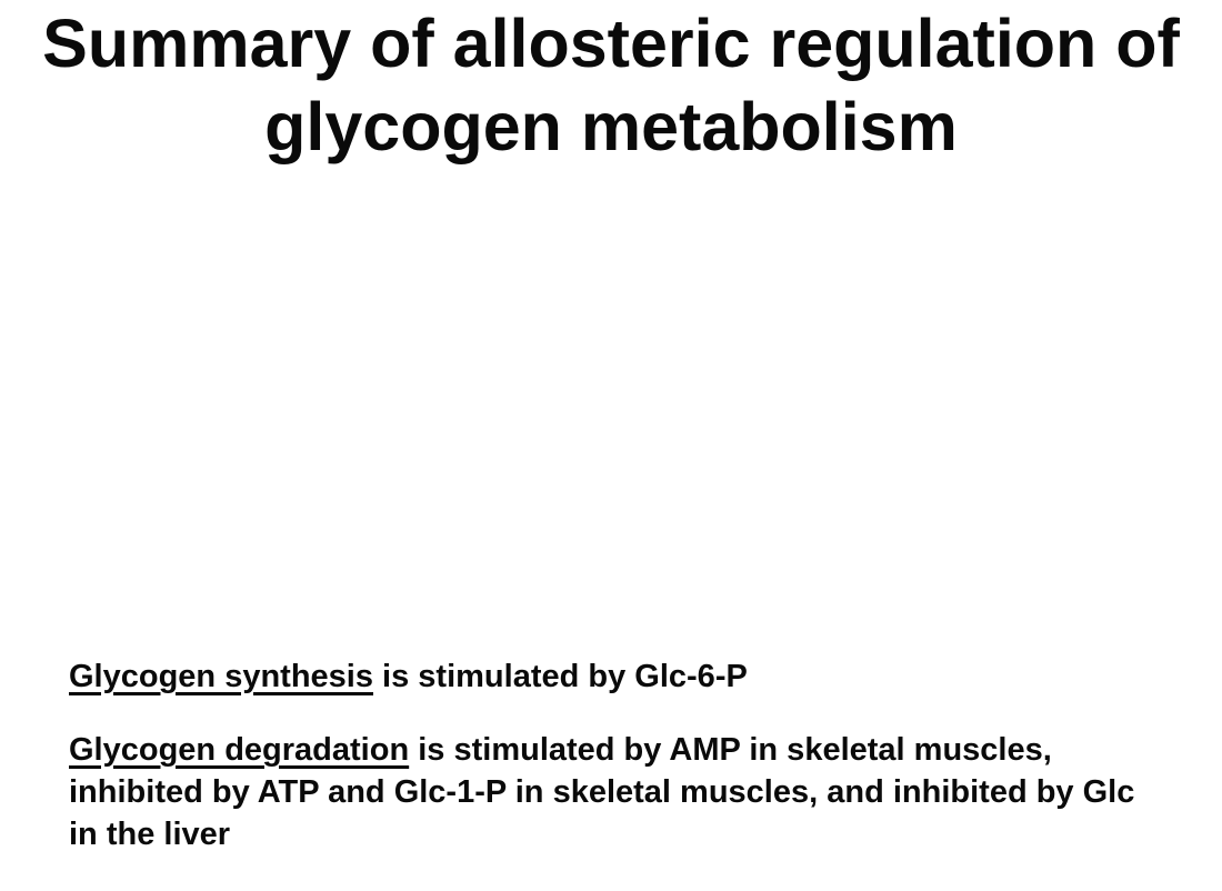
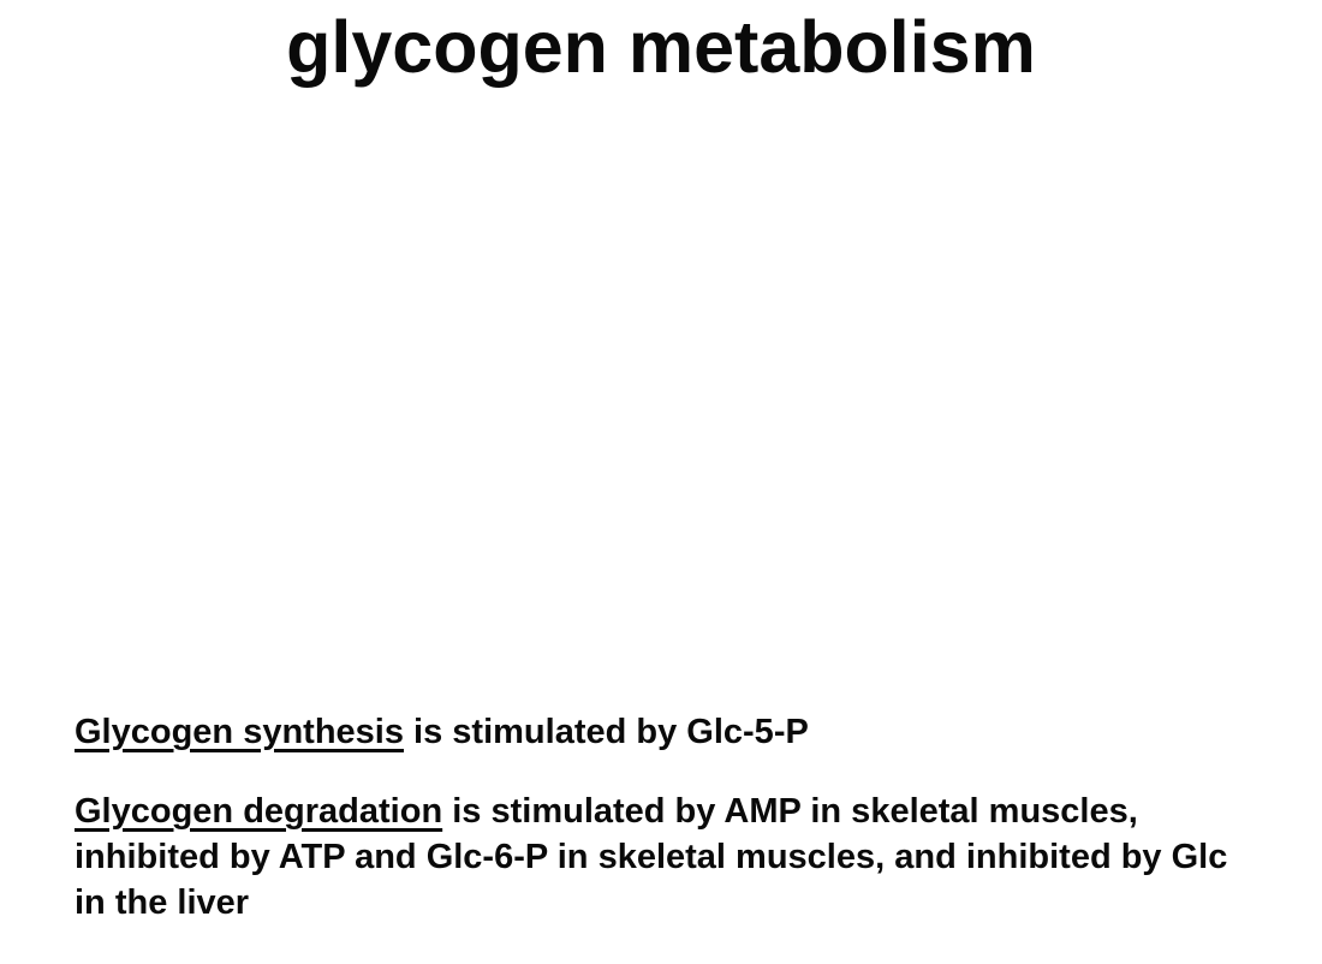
- Summary of allosteric regulation of
  glycogen metabolism
- Glycogen synthesis is stimulated by Glc-6-P
+ Glycogen synthesis is stimulated by Glc-5-P
- Glycogen degradation is stimulated by AMP in skeletal muscles, inhibited by ATP and Glc-1-P in skeletal muscles, and inhibited by Glc in the liver
+ Glycogen degradation is stimulated by AMP in skeletal muscles, inhibited by ATP and Glc-6-P in skeletal muscles, and inhibited by Glc in the liver
